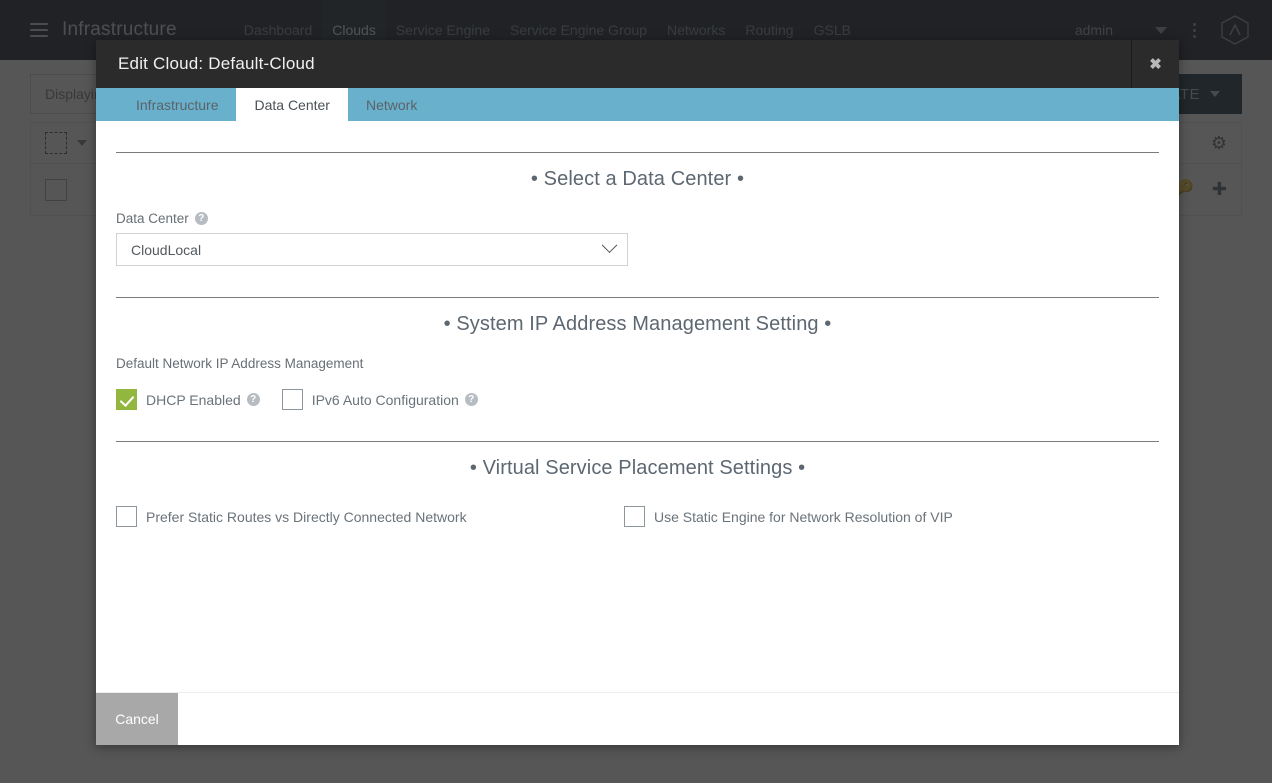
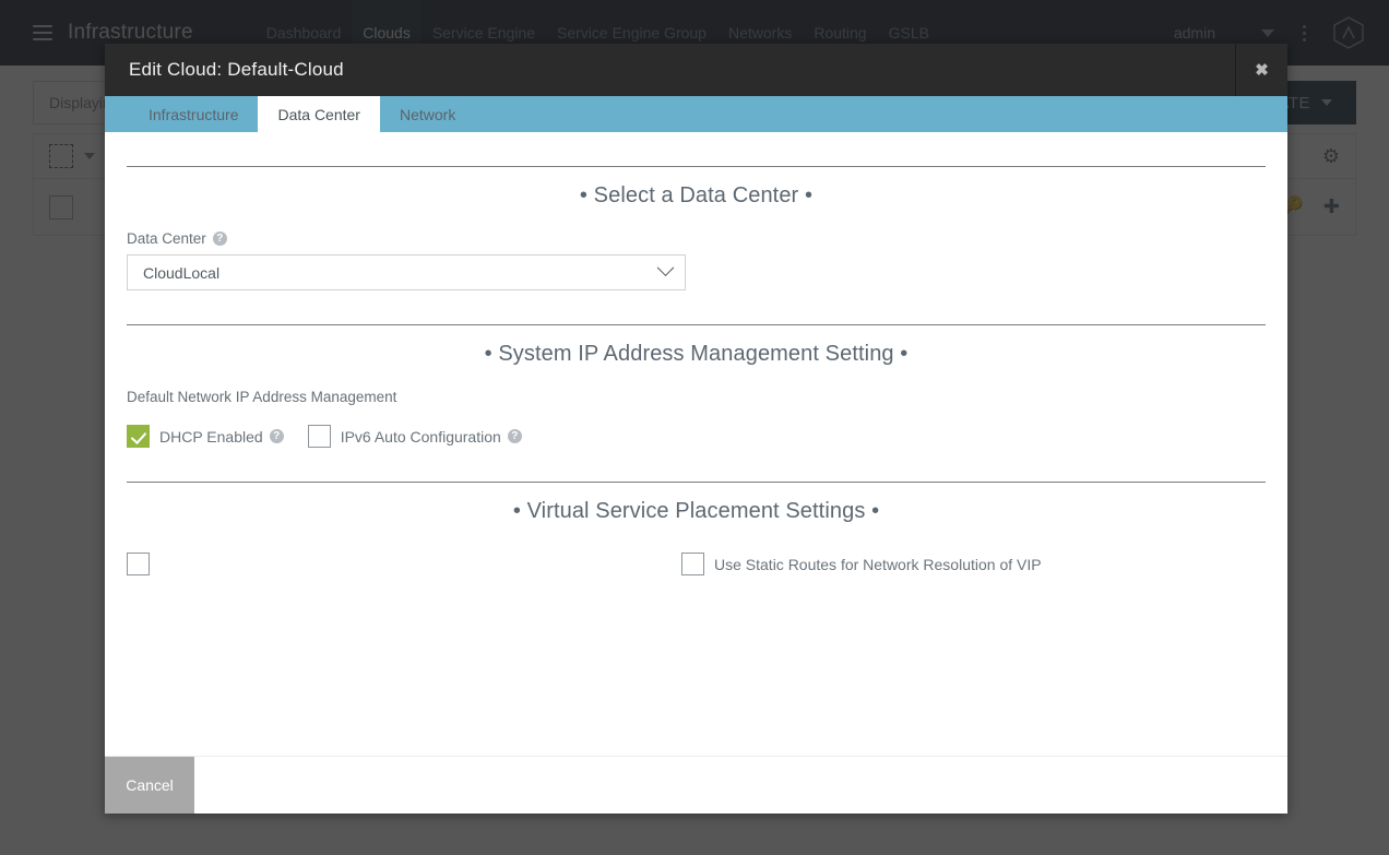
  Infrastructure
  Dashboard
  Clouds
  Service Engine
  Service Engine Group
  Networks
  Routing
  GSLB
  admin
  Displayi
  ⚙
  🔑
  ✚
  Edit Cloud: Default-Cloud
  ✖
  Infrastructure
  Data Center
  Network
  • Select a Data Center •
  Data Center
  ?
  CloudLocal
  • System IP Address Management Setting •
  Default Network IP Address Management
  DHCP Enabled
  ?
  IPv6 Auto Configuration
  ?
  • Virtual Service Placement Settings •
- Prefer Static Routes vs Directly Connected Network
- Use Static Engine for Network Resolution of VIP
+ Use Static Routes for Network Resolution of VIP
  Cancel
